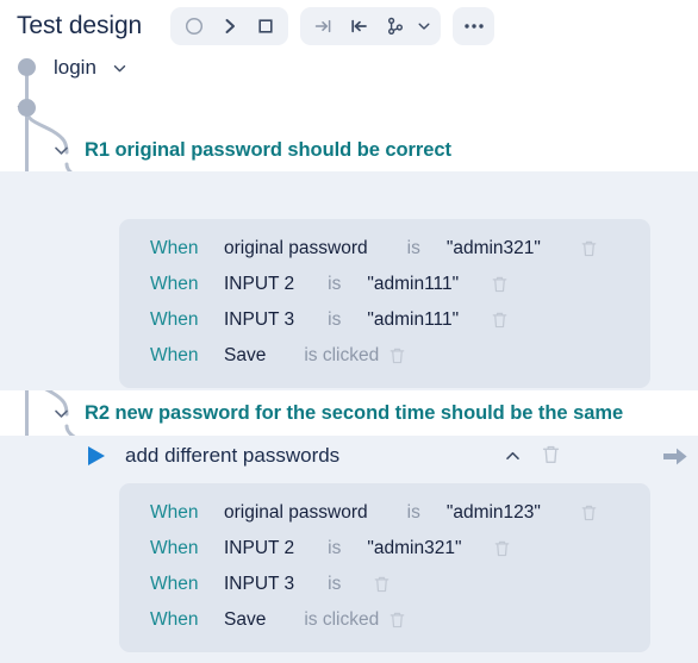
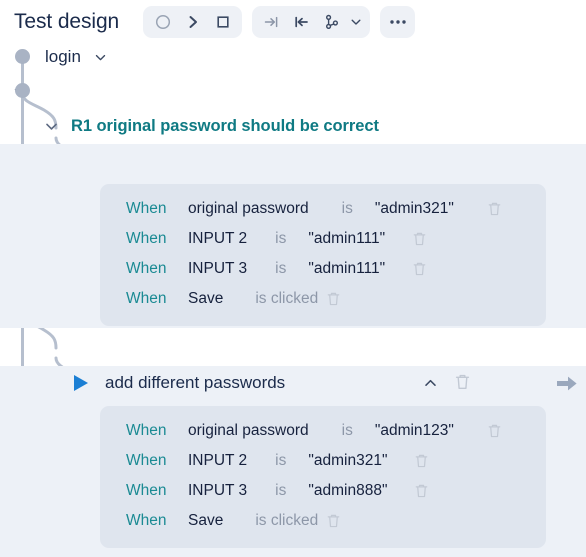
  Test design
  login
  R1 original password should be correct
  When
  original password
  is
  "admin321"
  When
  INPUT 2
  is
  "admin111"
  When
  INPUT 3
  is
  "admin111"
  When
  Save
  is clicked
- R2 new password for the second time should be the same
  add different passwords
  When
  original password
  is
  "admin123"
  When
  INPUT 2
  is
  "admin321"
  When
  INPUT 3
  is
+ "admin888"
  When
  Save
  is clicked
